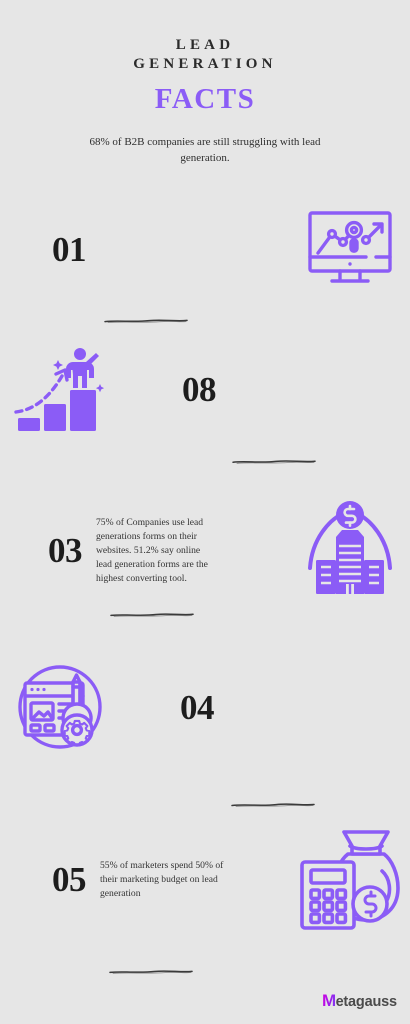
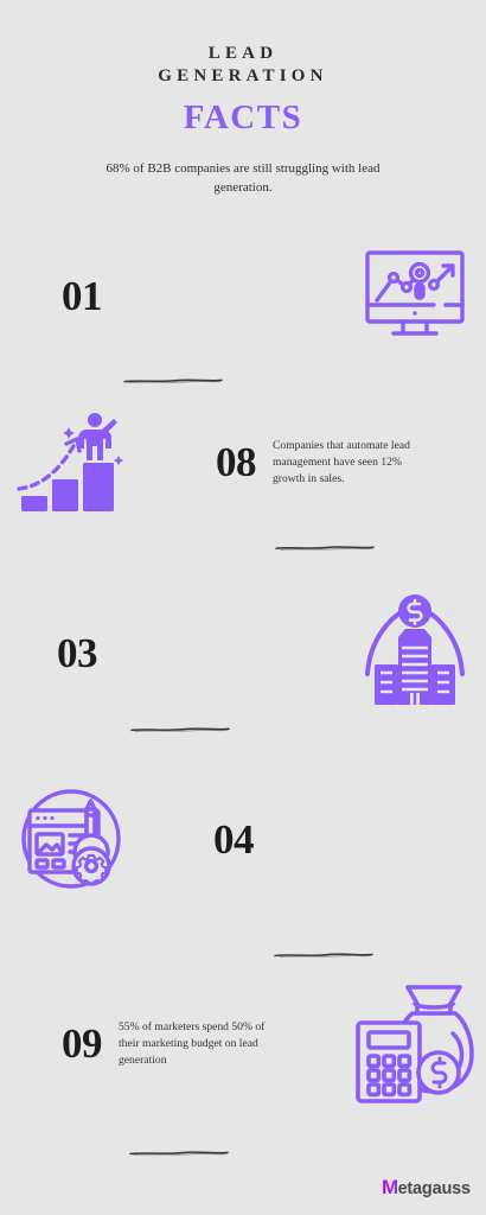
  LEAD
  GENERATION
  FACTS
  68% of B2B companies are still struggling with lead generation.
  01
  08
+ Companies that automate lead management have seen 12% growth in sales.
  03
- 75% of Companies use lead generations forms on their websites. 51.2% say online lead generation forms are the highest converting tool.
  04
- 05
+ 09
  55% of marketers spend 50% of their marketing budget on lead generation
  M
  etagauss
